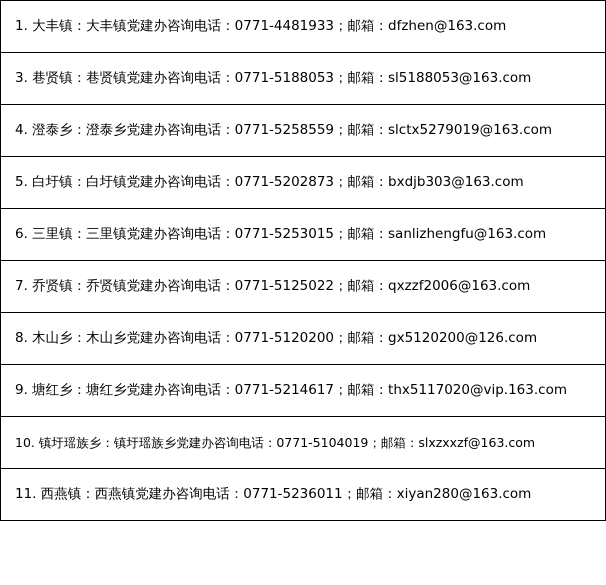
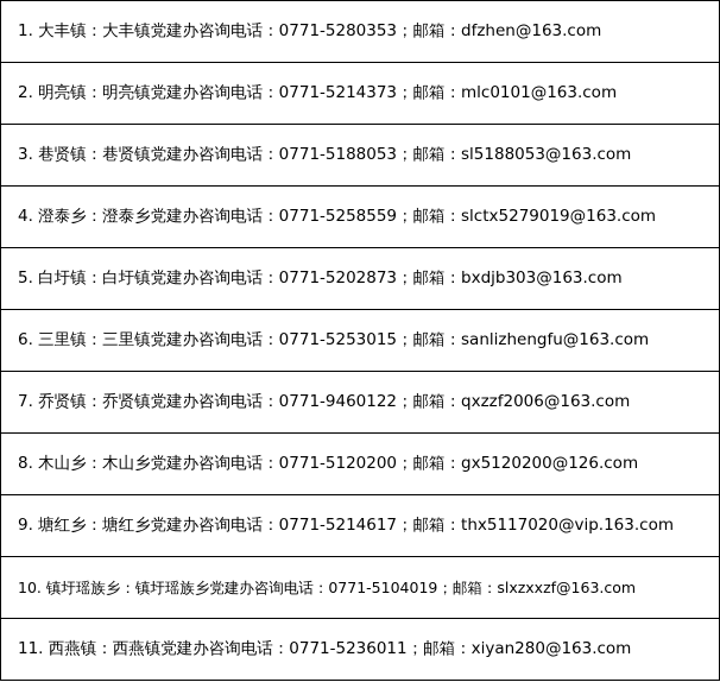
- 1. 大丰镇：大丰镇党建办咨询电话：0771-4481933；邮箱：dfzhen@163.com
+ 1. 大丰镇：大丰镇党建办咨询电话：0771-5280353；邮箱：dfzhen@163.com
+ 2. 明亮镇：明亮镇党建办咨询电话：0771-5214373；邮箱：mlc0101@163.com
  3. 巷贤镇：巷贤镇党建办咨询电话：0771-5188053；邮箱：sl5188053@163.com
  4. 澄泰乡：澄泰乡党建办咨询电话：0771-5258559；邮箱：slctx5279019@163.com
  5. 白圩镇：白圩镇党建办咨询电话：0771-5202873；邮箱：bxdjb303@163.com
  6. 三里镇：三里镇党建办咨询电话：0771-5253015；邮箱：sanlizhengfu@163.com
- 7. 乔贤镇：乔贤镇党建办咨询电话：0771-5125022；邮箱：qxzzf2006@163.com
+ 7. 乔贤镇：乔贤镇党建办咨询电话：0771-9460122；邮箱：qxzzf2006@163.com
  8. 木山乡：木山乡党建办咨询电话：0771-5120200；邮箱：gx5120200@126.com
  9. 塘红乡：塘红乡党建办咨询电话：0771-5214617；邮箱：thx5117020@vip.163.com
  10. 镇圩瑶族乡：镇圩瑶族乡党建办咨询电话：0771-5104019；邮箱：slxzxxzf@163.com
  11. 西燕镇：西燕镇党建办咨询电话：0771-5236011；邮箱：xiyan280@163.com
